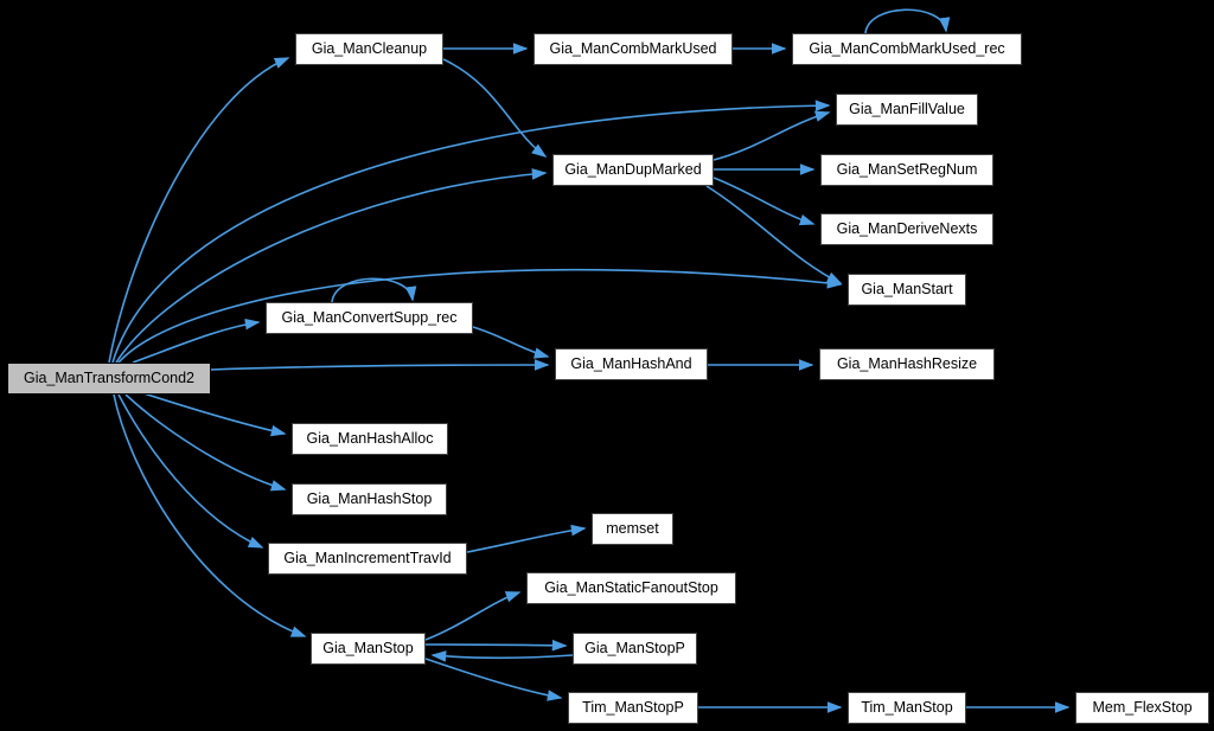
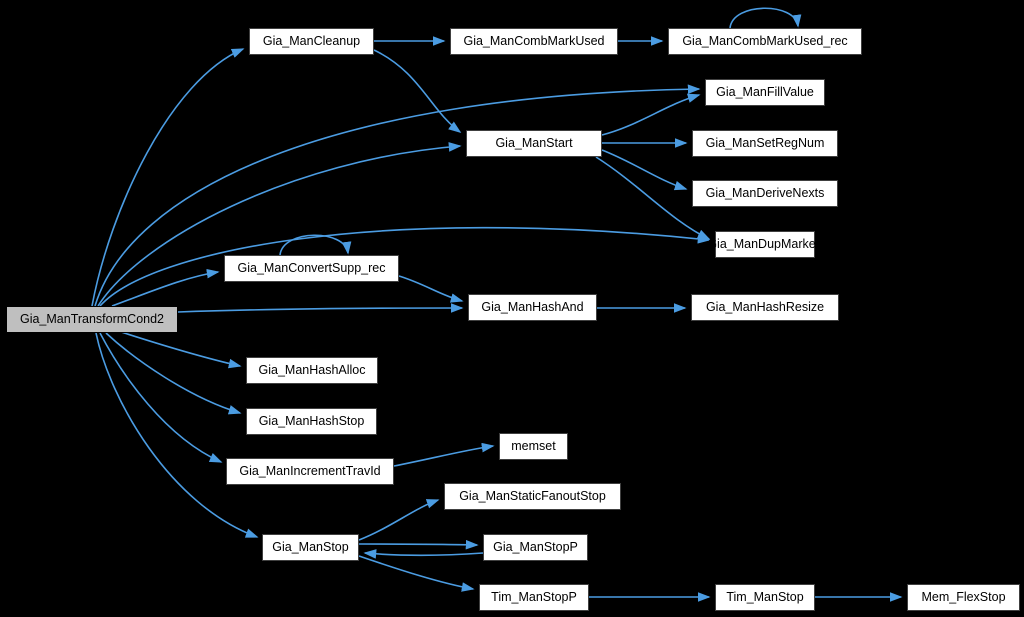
  Gia_ManTransformCond2
  Gia_ManCleanup
  Gia_ManCombMarkUsed
  Gia_ManCombMarkUsed_rec
  Gia_ManFillValue
- Gia_ManDupMarked
+ Gia_ManStart
  Gia_ManSetRegNum
  Gia_ManDeriveNexts
- Gia_ManStart
+ Gia_ManDupMarked
  Gia_ManConvertSupp_rec
  Gia_ManHashAnd
  Gia_ManHashResize
  Gia_ManHashAlloc
  Gia_ManHashStop
  Gia_ManIncrementTravId
  memset
  Gia_ManStaticFanoutStop
  Gia_ManStop
  Gia_ManStopP
  Tim_ManStopP
  Tim_ManStop
  Mem_FlexStop
